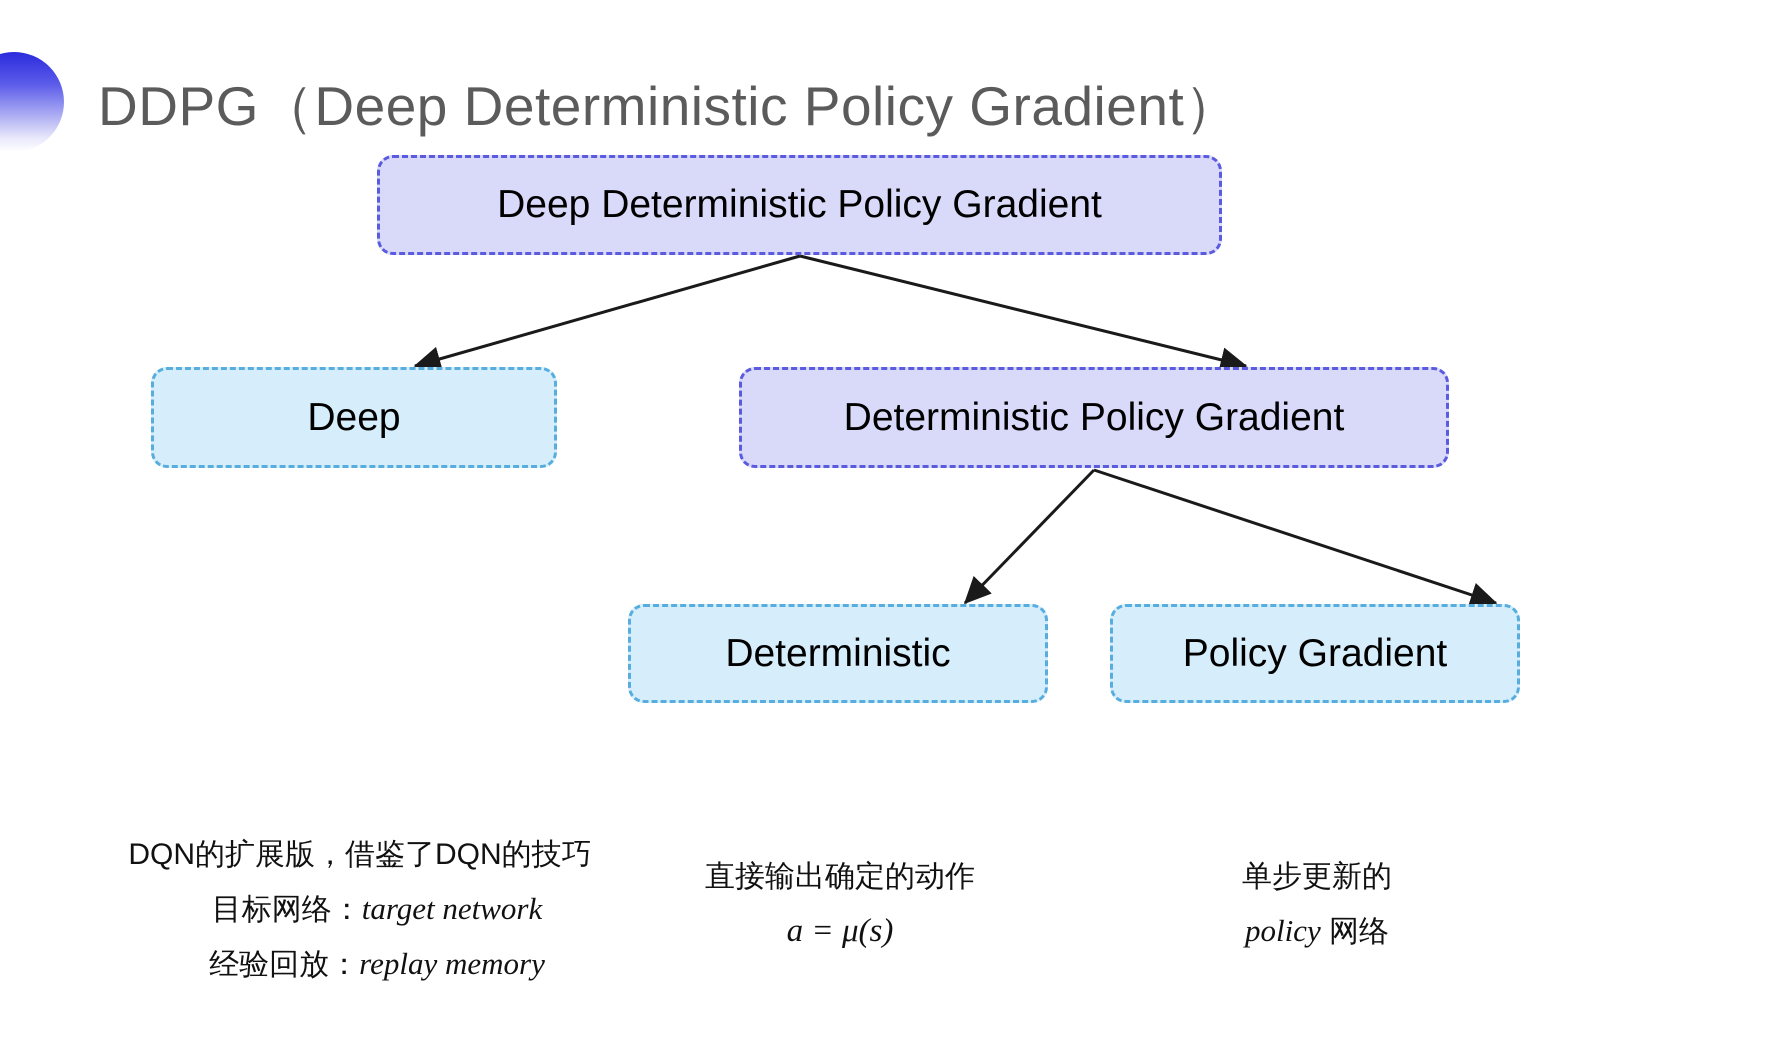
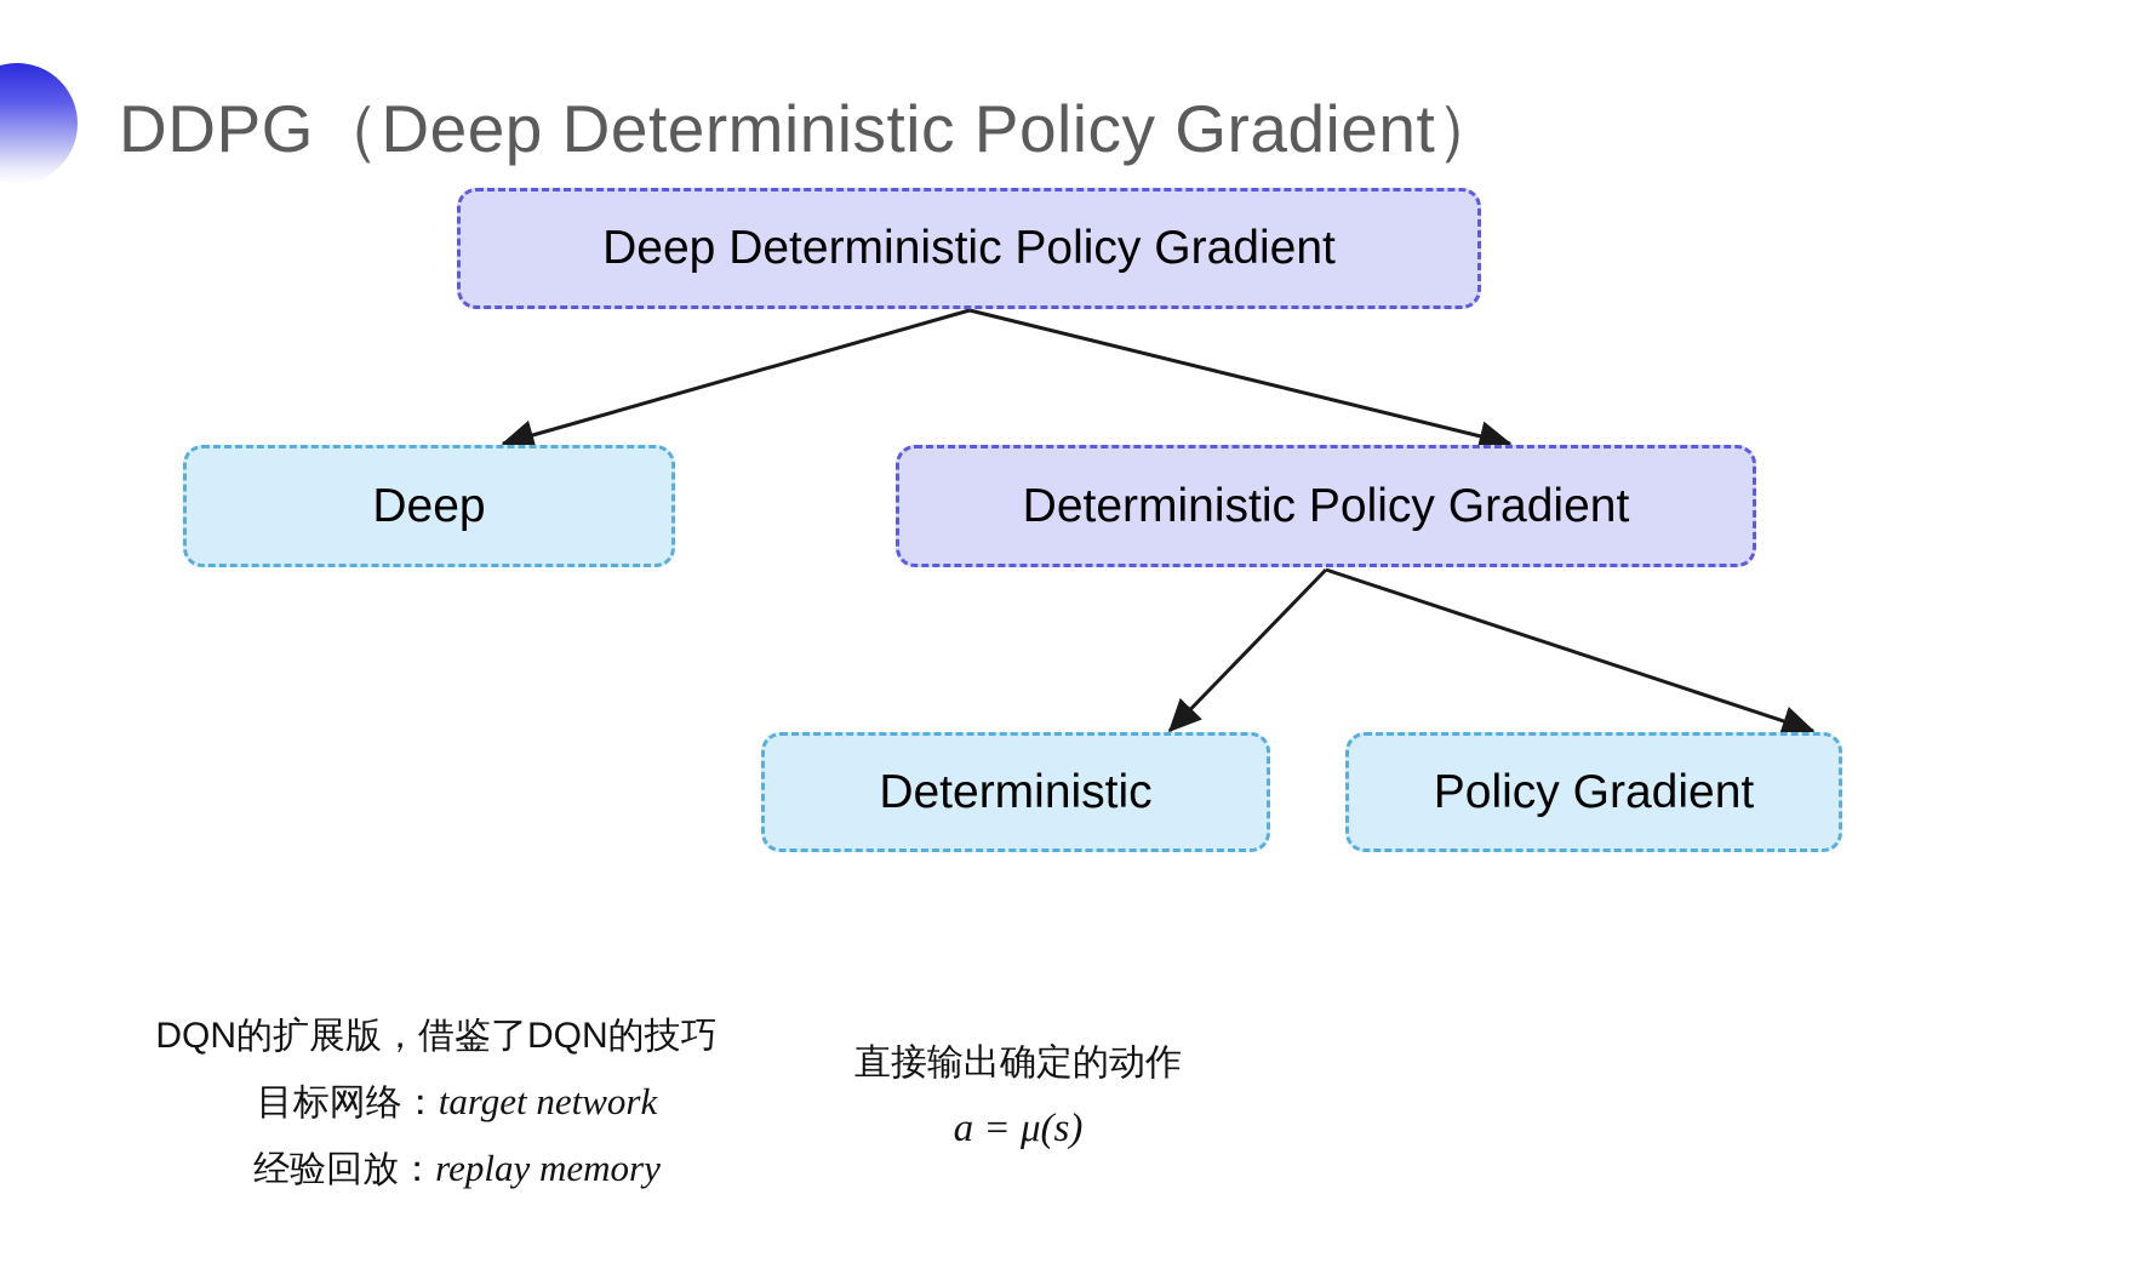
  DDPG（Deep Deterministic Policy Gradient）
  Deep Deterministic Policy Gradient
  Deep
  Deterministic Policy Gradient
  Deterministic
  Policy Gradient
  DQN的扩展版，借鉴了DQN的技巧
  目标网络：target network
  经验回放：replay memory
  直接输出确定的动作
  a = μ(s)
- 单步更新的
- policy 网络
